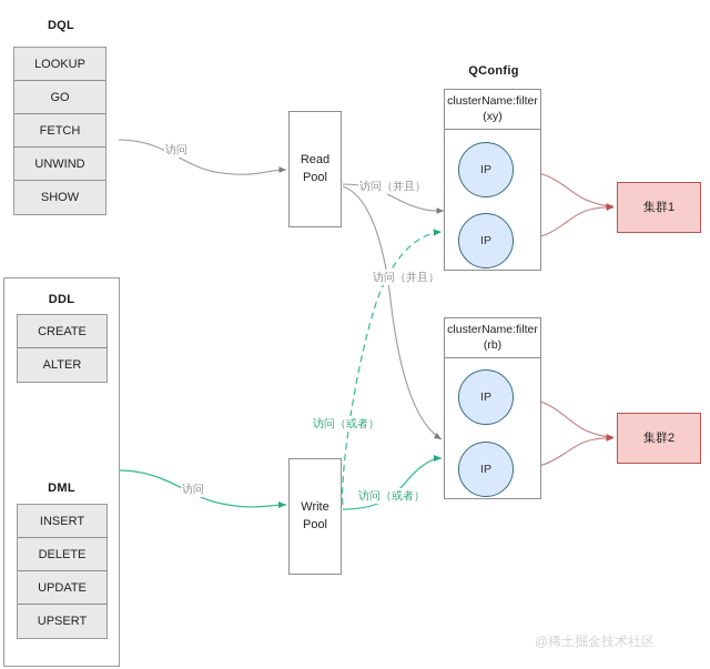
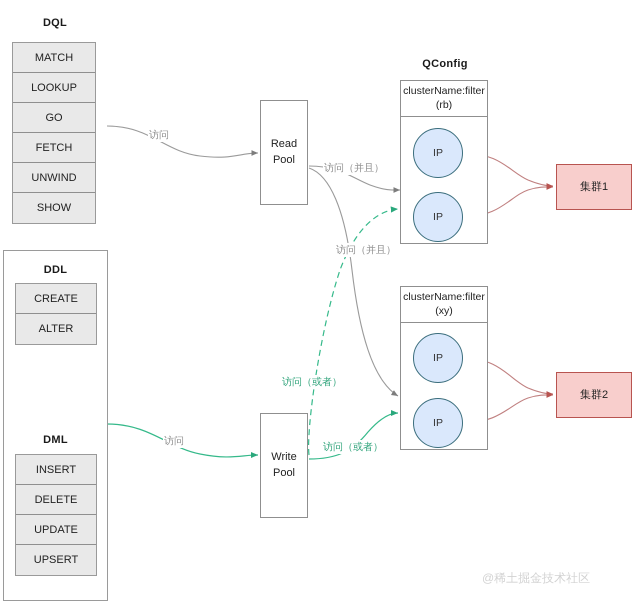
  DQL
+ MATCH
  LOOKUP
  GO
  FETCH
  UNWIND
  SHOW
  DDL
  CREATE
  ALTER
  DML
  INSERT
  DELETE
  UPDATE
  UPSERT
  Read
  Pool
  Write
  Pool
  QConfig
  clusterName:filter
- (xy)
+ (rb)
  IP
  IP
  clusterName:filter
- (rb)
+ (xy)
  IP
  IP
  集群1
  集群2
  访问
  访问（并且）
  访问（并且）
  访问（或者）
  访问（或者）
  访问
  @稀土掘金技术社区
